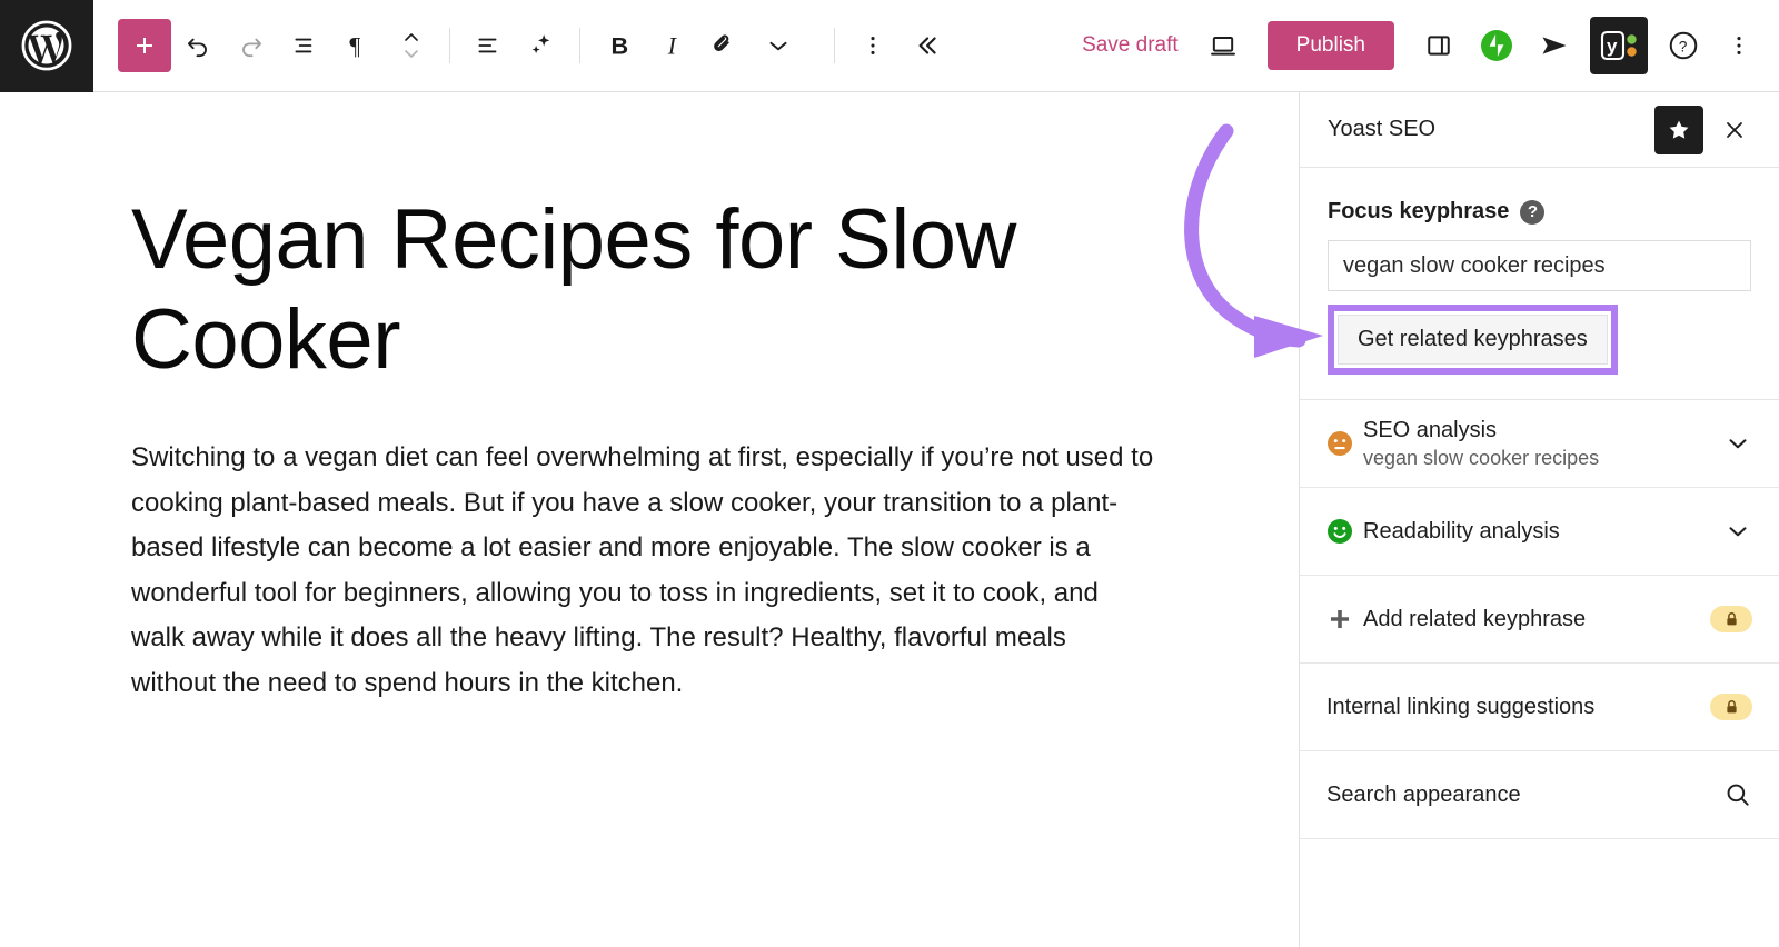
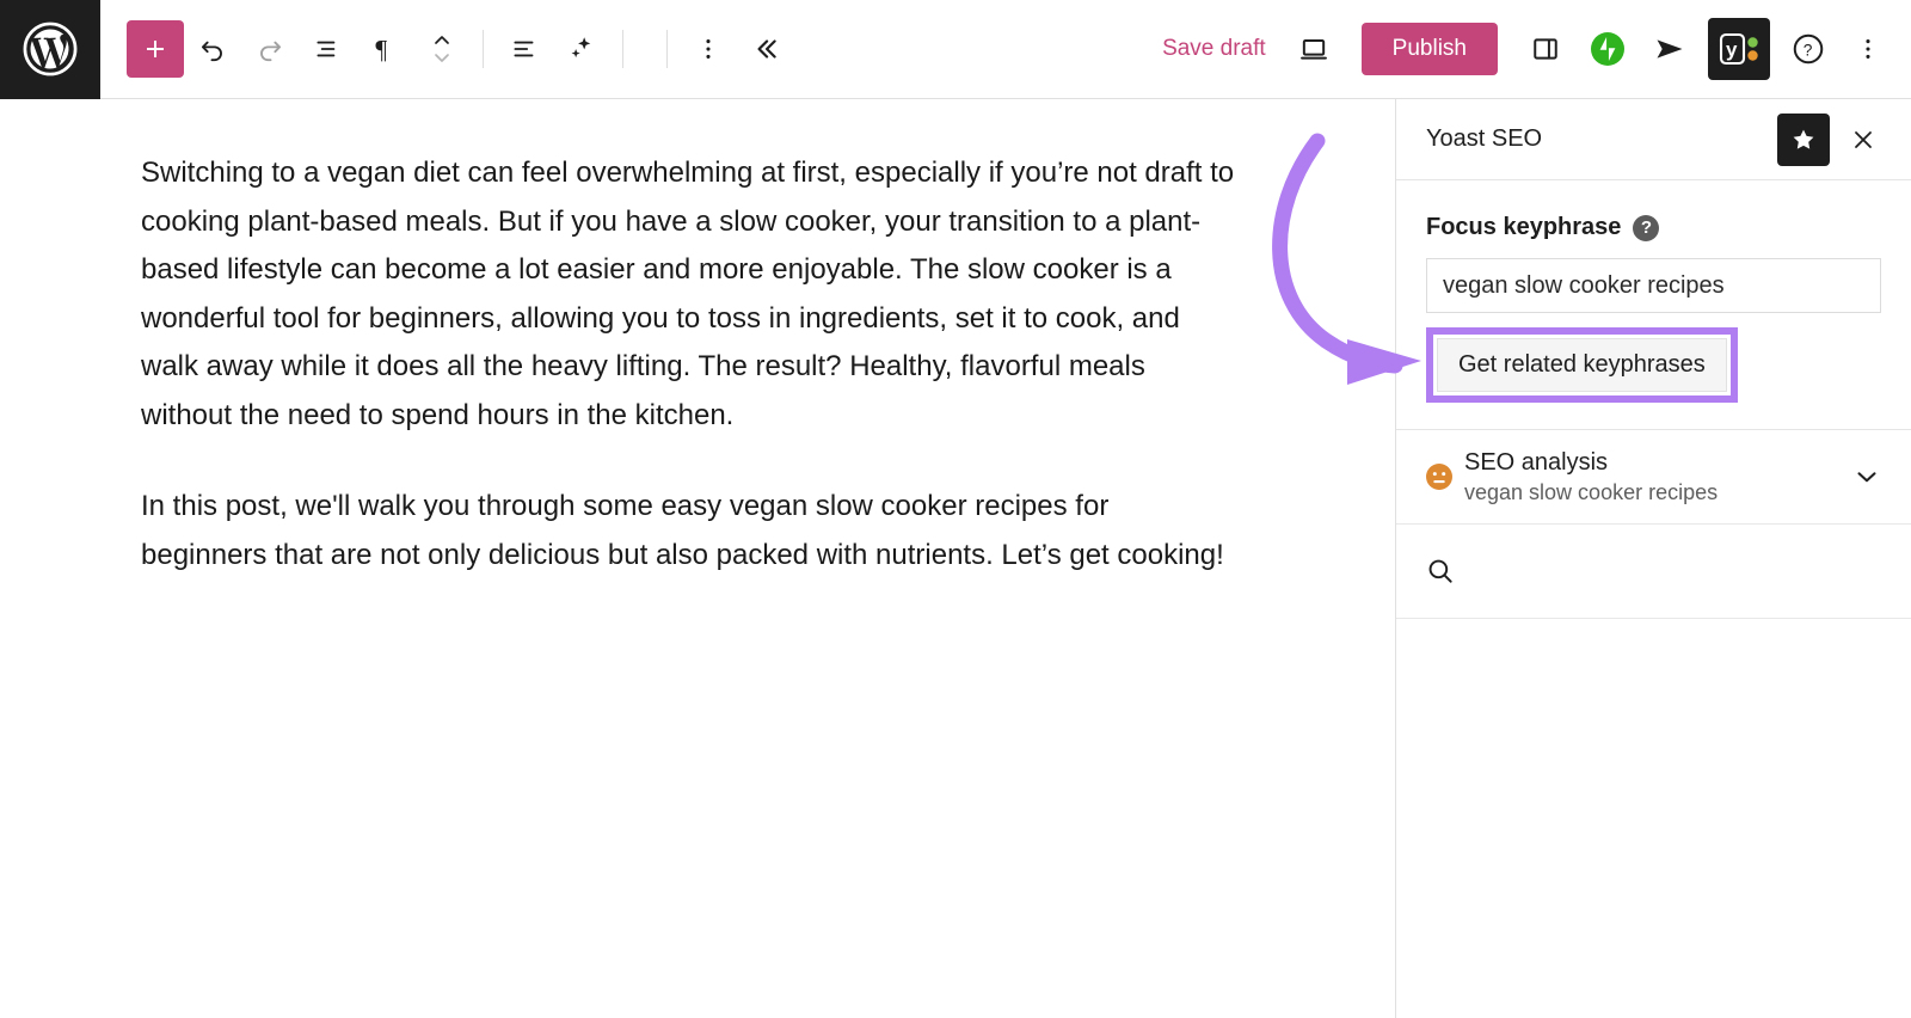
  ¶
- B
- I
  Save draft
  Publish
  y
  ?
- Vegan Recipes for Slow Cooker
- Switching to a vegan diet can feel overwhelming at first, especially if you’re not used to cooking plant-based meals. But if you have a slow cooker, your transition to a plant-based lifestyle can become a lot easier and more enjoyable. The slow cooker is a wonderful tool for beginners, allowing you to toss in ingredients, set it to cook, and walk away while it does all the heavy lifting. The result? Healthy, flavorful meals without the need to spend hours in the kitchen.
+ Switching to a vegan diet can feel overwhelming at first, especially if you’re not draft to cooking plant-based meals. But if you have a slow cooker, your transition to a plant-based lifestyle can become a lot easier and more enjoyable. The slow cooker is a wonderful tool for beginners, allowing you to toss in ingredients, set it to cook, and walk away while it does all the heavy lifting. The result? Healthy, flavorful meals without the need to spend hours in the kitchen.
+ In this post, we'll walk you through some easy vegan slow cooker recipes for beginners that are not only delicious but also packed with nutrients. Let’s get cooking!
  Yoast SEO
  Focus keyphrase
  ?
  vegan slow cooker recipes
  Get related keyphrases
  SEO analysis
  vegan slow cooker recipes
- Readability analysis
- Add related keyphrase
- Internal linking suggestions
- Search appearance
